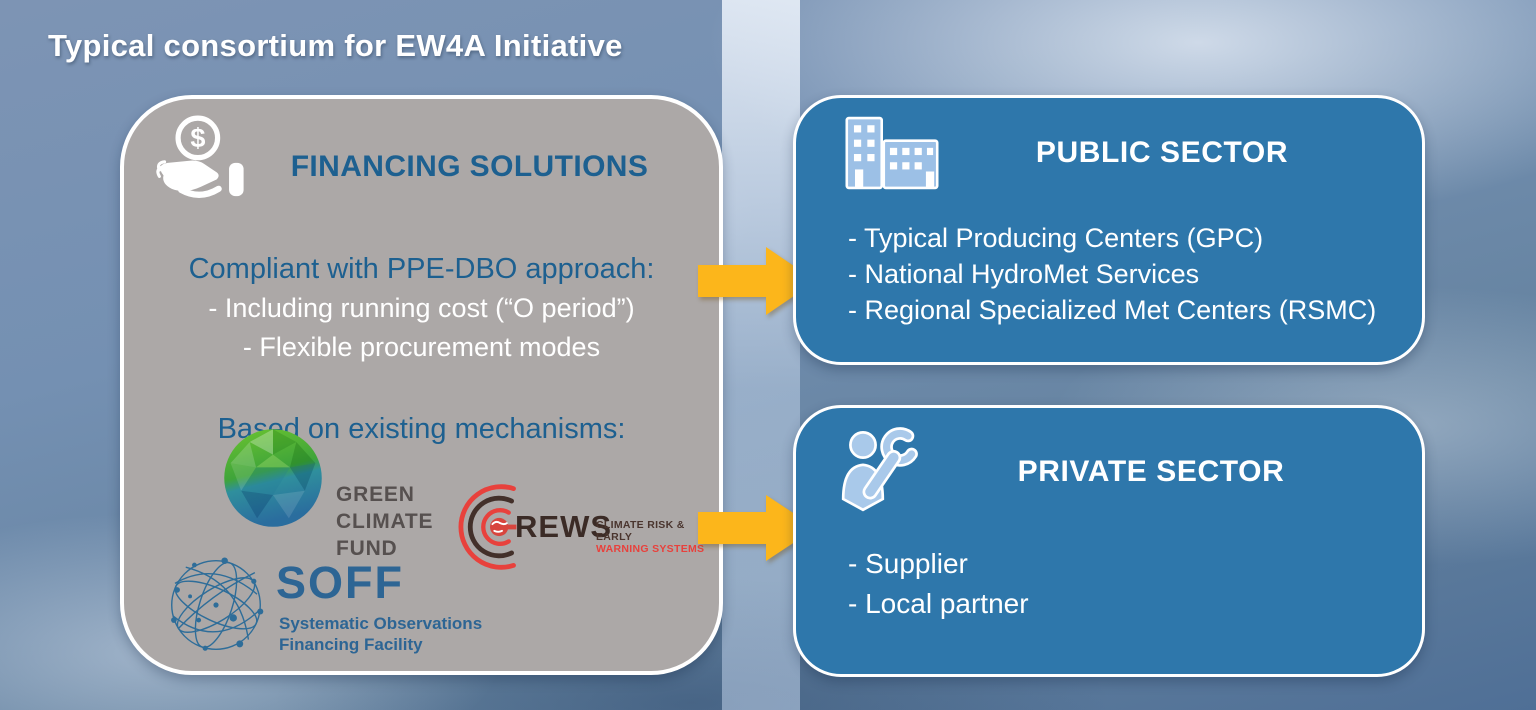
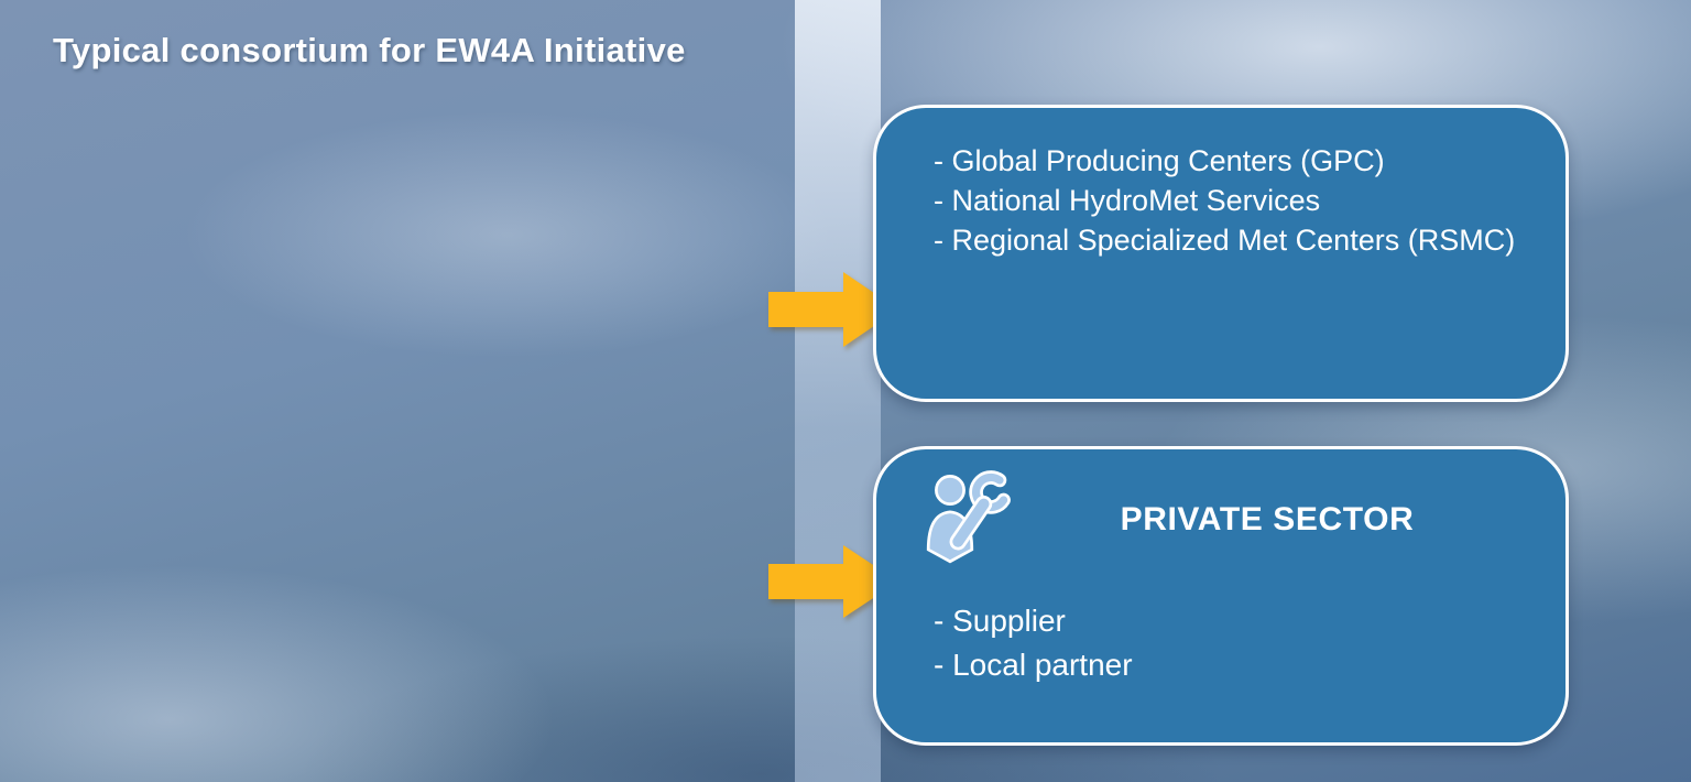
  Typical consortium for EW4A Initiative
- $
- FINANCING SOLUTIONS
- Compliant with PPE-DBO approach:
- - Including running cost (“O period”)
- - Flexible procurement modes
- Based on existing mechanisms:
- GREEN
- CLIMATE
- FUND
- REWS
- CLIMATE RISK & EARLY
- WARNING SYSTEMS
- SOFF
- Systematic Observations
- Financing Facility
- PUBLIC SECTOR
- - Typical Producing Centers (GPC)
+ - Global Producing Centers (GPC)
  - National HydroMet Services
  - Regional Specialized Met Centers (RSMC)
  PRIVATE SECTOR
  - Supplier
  - Local partner
